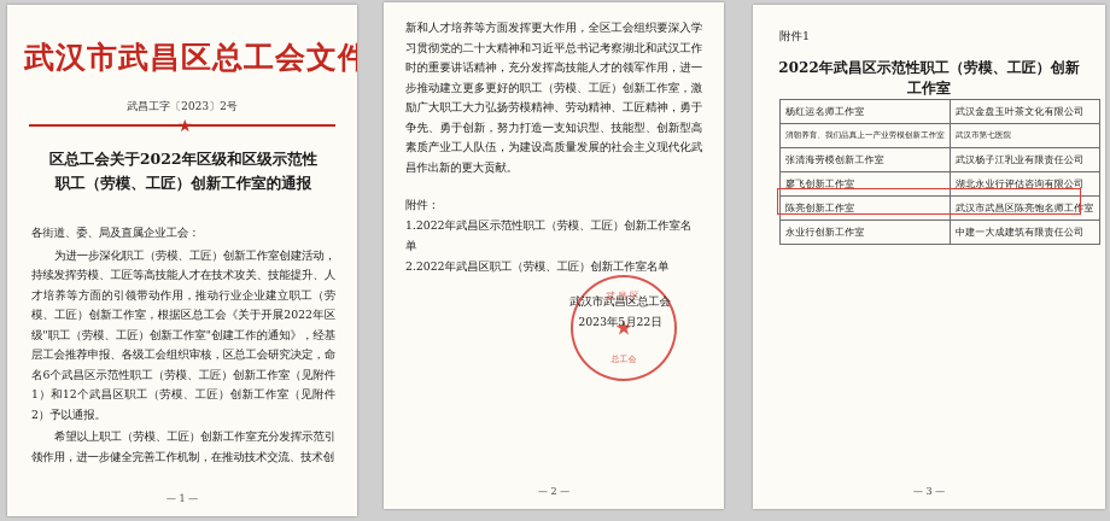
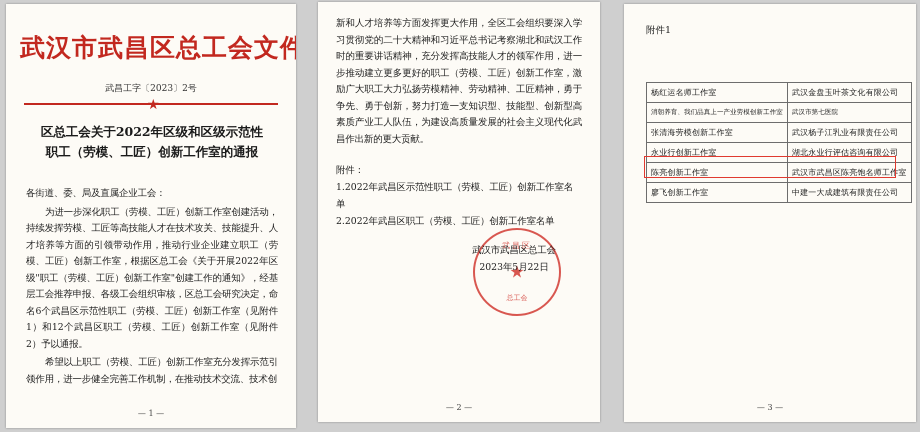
  武汉市武昌区总工会文件
  武昌工字〔2023〕2号
  ★
  区总工会关于2022年区级和区级示范性
  职工（劳模、工匠）创新工作室的通报
  各街道、委、局及直属企业工会：
  为进一步深化职工（劳模、工匠）创新工作室创建活动，持续发挥劳模、工匠等高技能人才在技术攻关、技能提升、人才培养等方面的引领带动作用，推动行业企业建立职工（劳模、工匠）创新工作室，根据区总工会《关于开展2022年区级"职工（劳模、工匠）创新工作室"创建工作的通知》，经基层工会推荐申报、各级工会组织审核，区总工会研究决定，命名6个武昌区示范性职工（劳模、工匠）创新工作室（见附件1）和12个武昌区职工（劳模、工匠）创新工作室（见附件2）予以通报。
  希望以上职工（劳模、工匠）创新工作室充分发挥示范引领作用，进一步健全完善工作机制，在推动技术交流、技术创
  — 1 —
  新和人才培养等方面发挥更大作用，全区工会组织要深入学习贯彻党的二十大精神和习近平总书记考察湖北和武汉工作时的重要讲话精神，充分发挥高技能人才的领军作用，进一步推动建立更多更好的职工（劳模、工匠）创新工作室，激励广大职工大力弘扬劳模精神、劳动精神、工匠精神，勇于争先、勇于创新，努力打造一支知识型、技能型、创新型高素质产业工人队伍，为建设高质量发展的社会主义现代化武昌作出新的更大贡献。
  附件：
  1.2022年武昌区示范性职工（劳模、工匠）创新工作室名单
  2.2022年武昌区职工（劳模、工匠）创新工作室名单
  武昌区
  ★
  总工会
  武汉市武昌区总工会
  2023年5月22日
  — 2 —
  附件1
- 2022年武昌区示范性职工（劳模、工匠）创新工作室
  杨红运名师工作室	武汉金盘玉叶茶文化有限公司
  消朝养育、我们品真上一产业劳模创新工作室	武汉市第七医院
  张清海劳模创新工作室	武汉杨子江乳业有限责任公司
- 廖飞创新工作室	湖北永业行评估咨询有限公司
+ 永业行创新工作室	湖北永业行评估咨询有限公司
  陈亮创新工作室	武汉市武昌区陈亮饱名师工作室
- 永业行创新工作室	中建一大成建筑有限责任公司
+ 廖飞创新工作室	中建一大成建筑有限责任公司
  — 3 —
